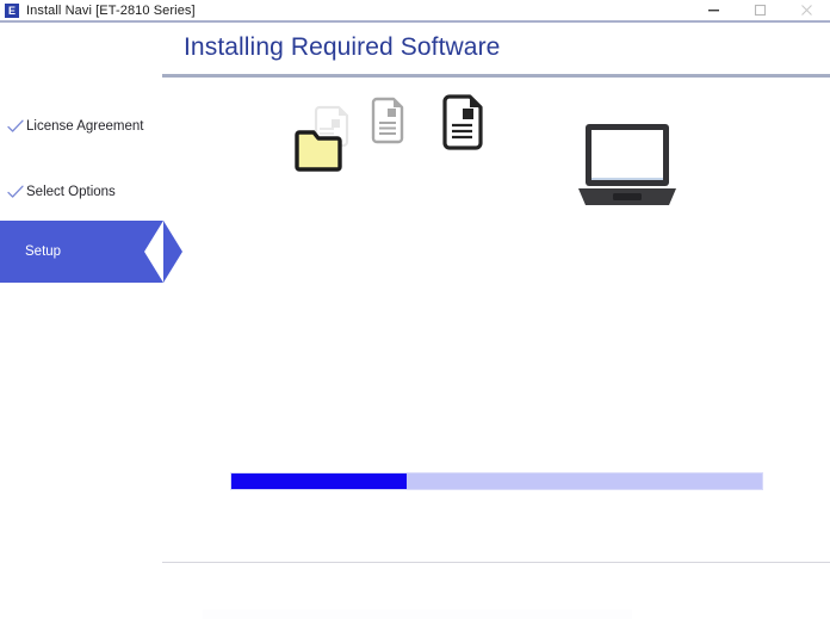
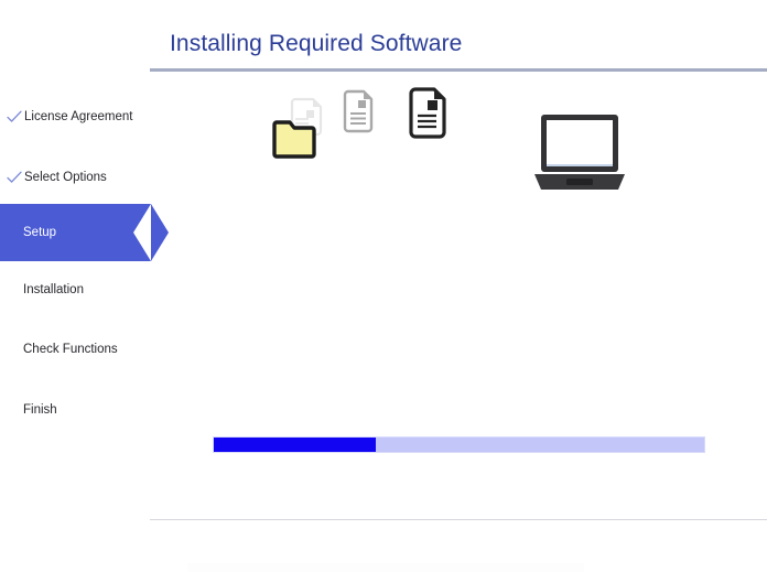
- E
- Install Navi [ET-2810 Series]
  Installing Required Software
  License Agreement
  Select Options
  Setup
+ Installation
+ Check Functions
+ Finish
